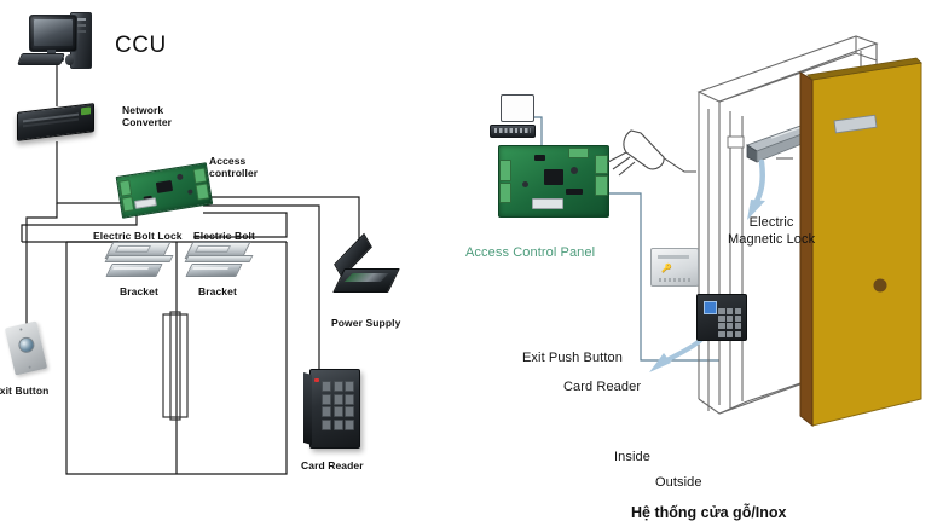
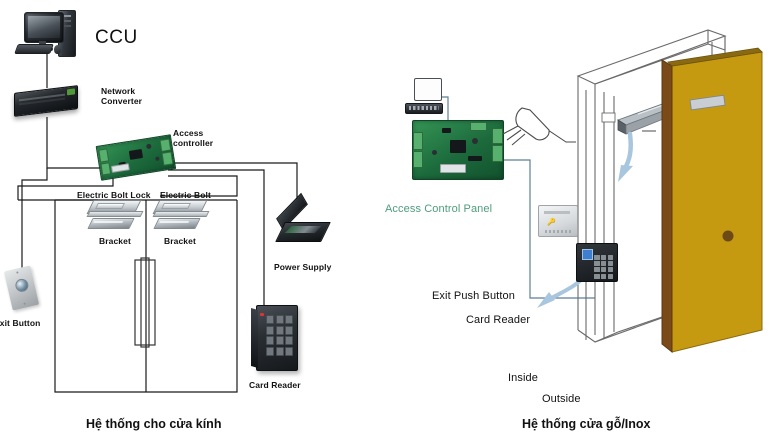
  CCU
  Network
  Converter
  Access
  controller
  Electric Bolt Lock
  Bracket
  Electric Bolt
  Bracket
  xit Button
  Power Supply
  Card Reader
+ Hệ thống cho cửa kính
  Access Control Panel
  Exit Push Button
  Card Reader
- Electric
- Magnetic Lock
  Inside
  Outside
  Hệ thống cửa gỗ/Inox
